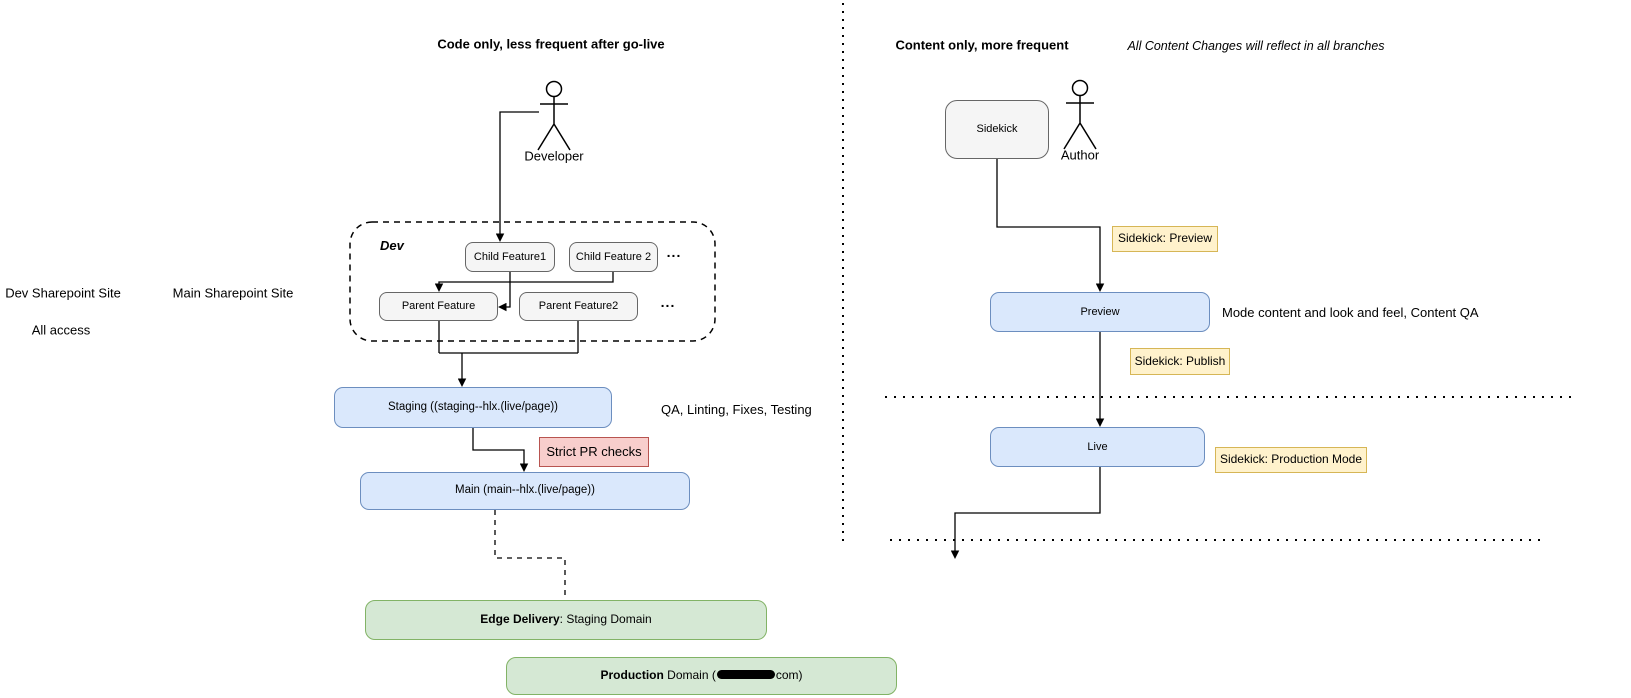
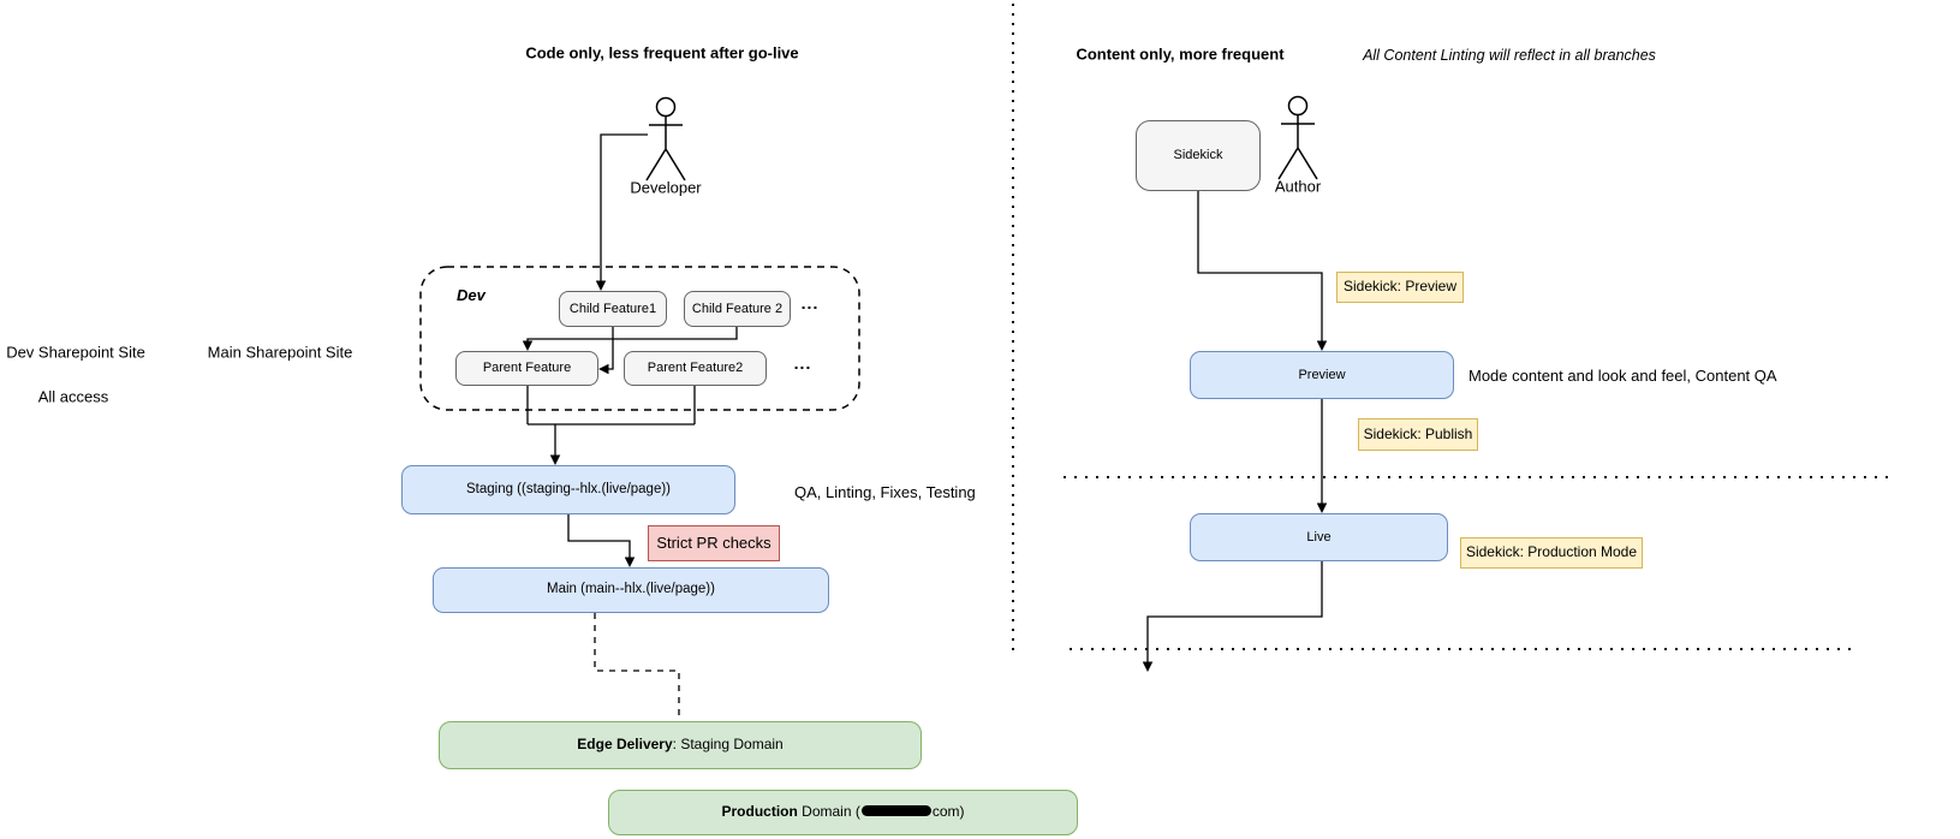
  Code only, less frequent after go-live
  Developer
  Dev Sharepoint Site
  Main Sharepoint Site
  All access
  Dev
  Child Feature1
  Child Feature 2
  ...
  Parent Feature
  Parent Feature2
  ...
  Staging ((staging--hlx.(live/page))
  QA, Linting, Fixes, Testing
  Strict PR checks
  Main (main--hlx.(live/page))
  Edge Delivery: Staging Domain
  Production Domain ( com)
  Content only, more frequent
- All Content Changes will reflect in all branches
+ All Content Linting will reflect in all branches
  Sidekick
  Author
  Sidekick: Preview
  Preview
  Mode content and look and feel, Content QA
  Sidekick: Publish
  Live
  Sidekick: Production Mode
